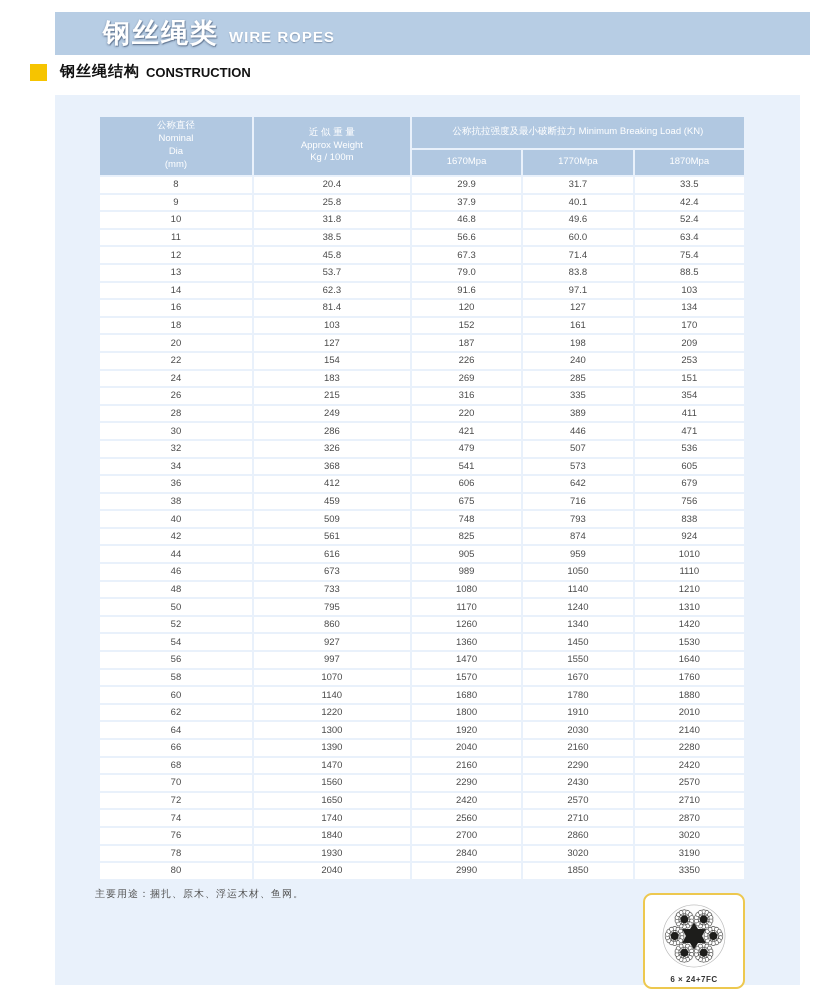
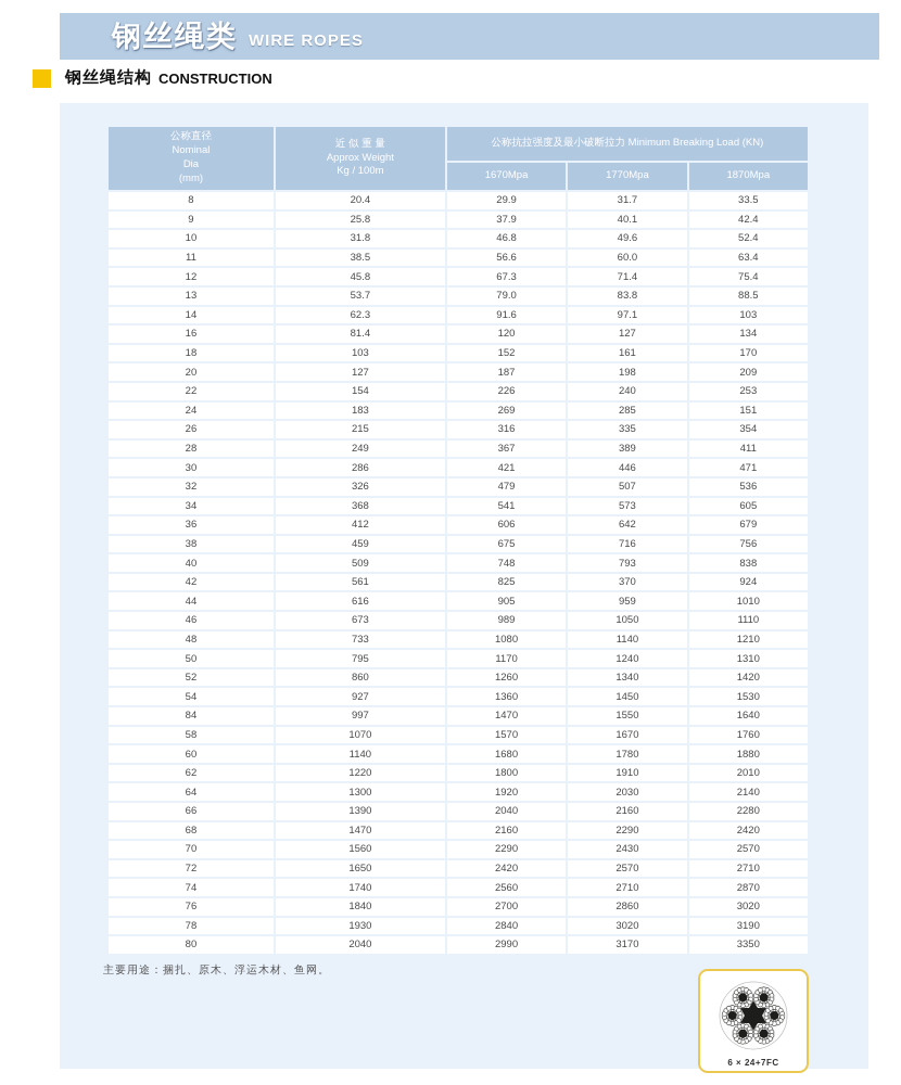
  钢丝绳类
  WIRE ROPES
  钢丝绳结构
  CONSTRUCTION
  公称直径 Nominal Dia (mm)	近 似 重 量 Approx Weight Kg / 100m	公称抗拉强度及最小破断拉力 Minimum Breaking Load (KN)
  1670Mpa	1770Mpa	1870Mpa
  8	20.4	29.9	31.7	33.5
  9	25.8	37.9	40.1	42.4
  10	31.8	46.8	49.6	52.4
  11	38.5	56.6	60.0	63.4
  12	45.8	67.3	71.4	75.4
  13	53.7	79.0	83.8	88.5
  14	62.3	91.6	97.1	103
  16	81.4	120	127	134
  18	103	152	161	170
  20	127	187	198	209
  22	154	226	240	253
  24	183	269	285	151
  26	215	316	335	354
- 28	249	220	389	411
+ 28	249	367	389	411
  30	286	421	446	471
  32	326	479	507	536
  34	368	541	573	605
  36	412	606	642	679
  38	459	675	716	756
  40	509	748	793	838
- 42	561	825	874	924
+ 42	561	825	370	924
  44	616	905	959	1010
  46	673	989	1050	1110
  48	733	1080	1140	1210
  50	795	1170	1240	1310
  52	860	1260	1340	1420
  54	927	1360	1450	1530
- 56	997	1470	1550	1640
+ 84	997	1470	1550	1640
  58	1070	1570	1670	1760
  60	1140	1680	1780	1880
  62	1220	1800	1910	2010
  64	1300	1920	2030	2140
  66	1390	2040	2160	2280
  68	1470	2160	2290	2420
  70	1560	2290	2430	2570
  72	1650	2420	2570	2710
  74	1740	2560	2710	2870
  76	1840	2700	2860	3020
  78	1930	2840	3020	3190
- 80	2040	2990	1850	3350
+ 80	2040	2990	3170	3350
  主要用途：捆扎、原木、浮运木材、鱼网。
  6 × 24+7FC
